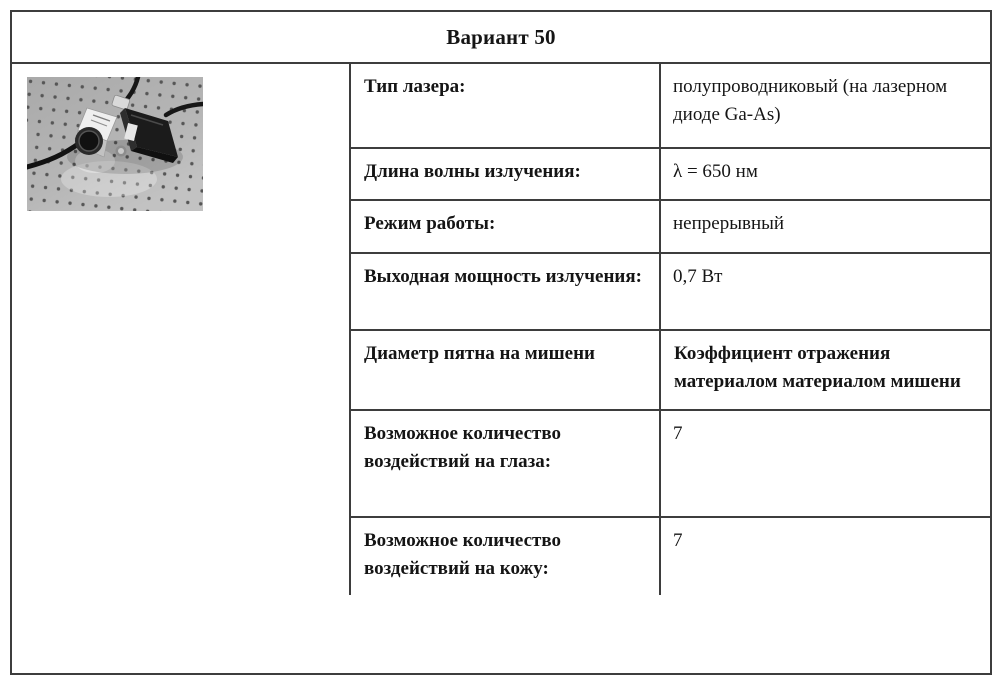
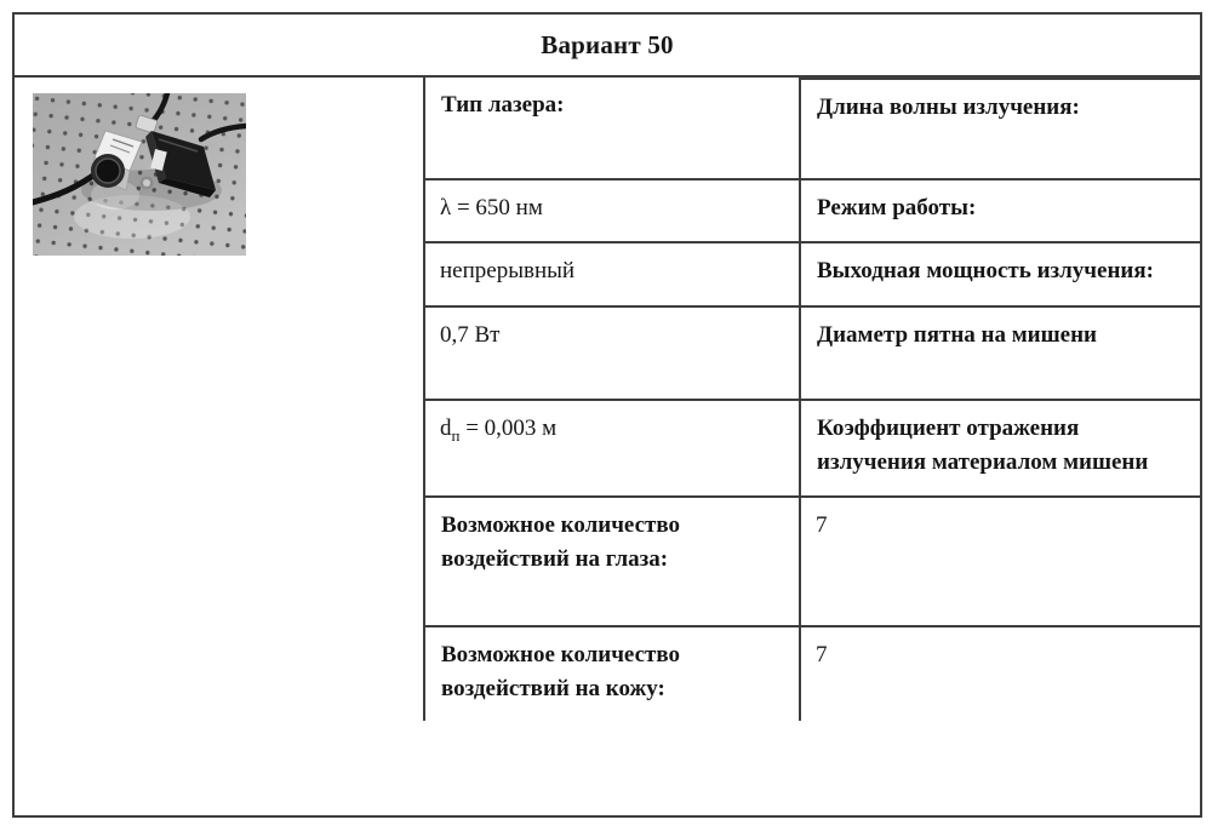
  Вариант 50
  Тип лазера:
- полупроводниковый (на лазерном диоде Ga-As)
  Длина волны излучения:
  λ = 650 нм
  Режим работы:
  непрерывный
  Выходная мощность излучения:
  0,7 Вт
  Диаметр пятна на мишени
+ dп = 0,003 м
- Коэффициент отражения материалом материалом мишени
+ Коэффициент отражения излучения материалом мишени
  Возможное количество воздействий на глаза:
  7
  Возможное количество воздействий на кожу:
  7
